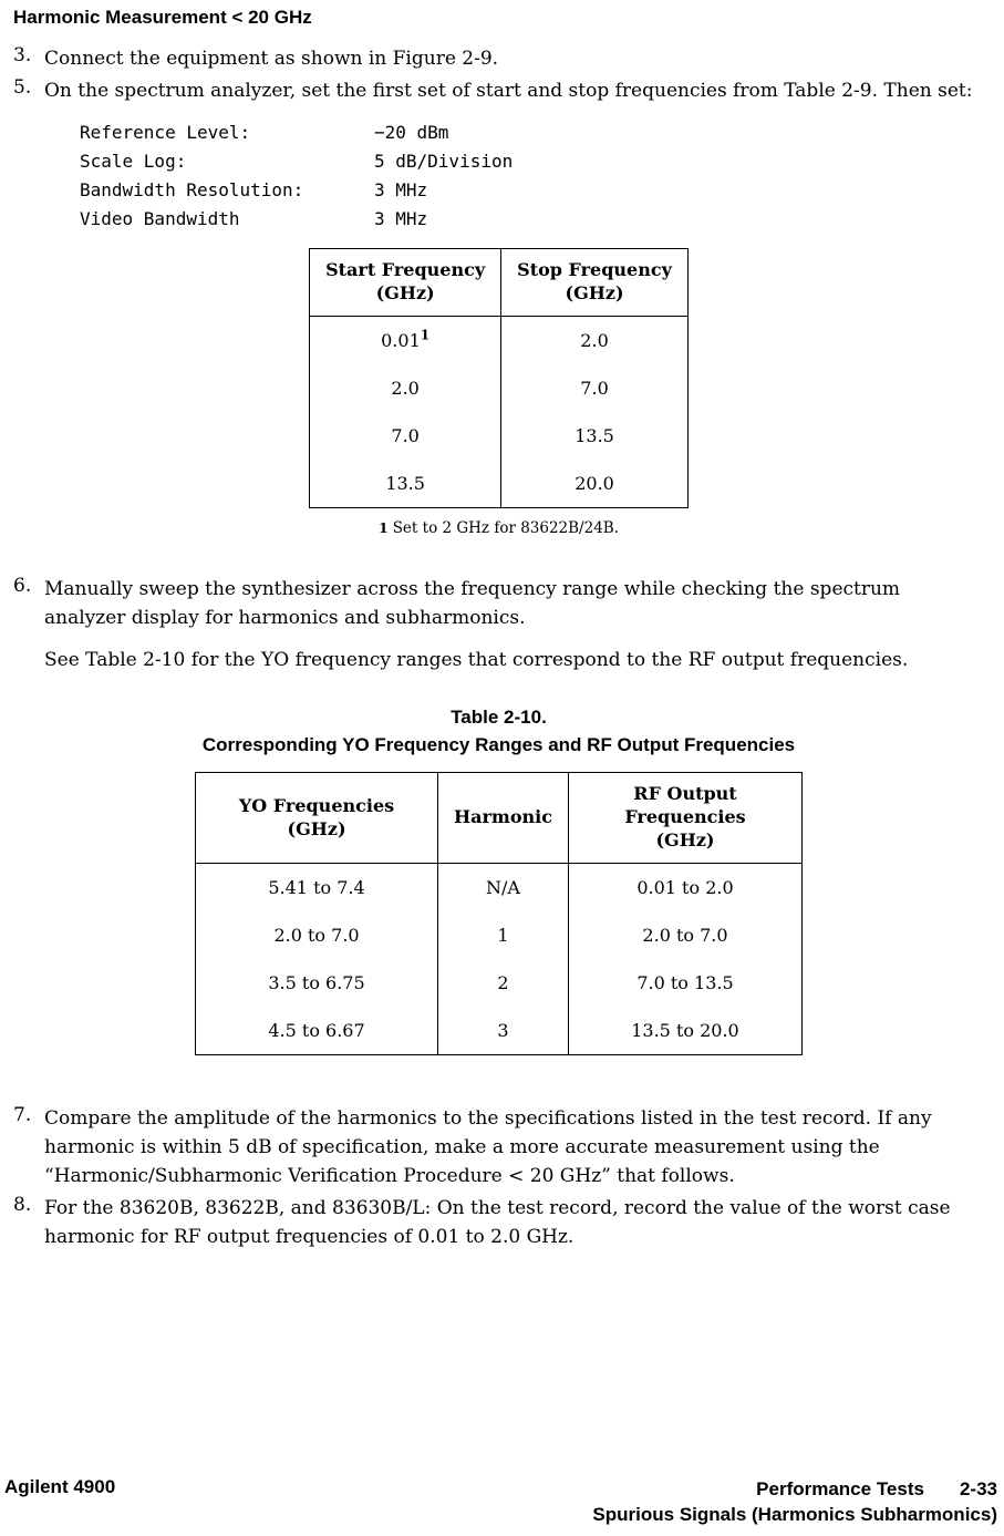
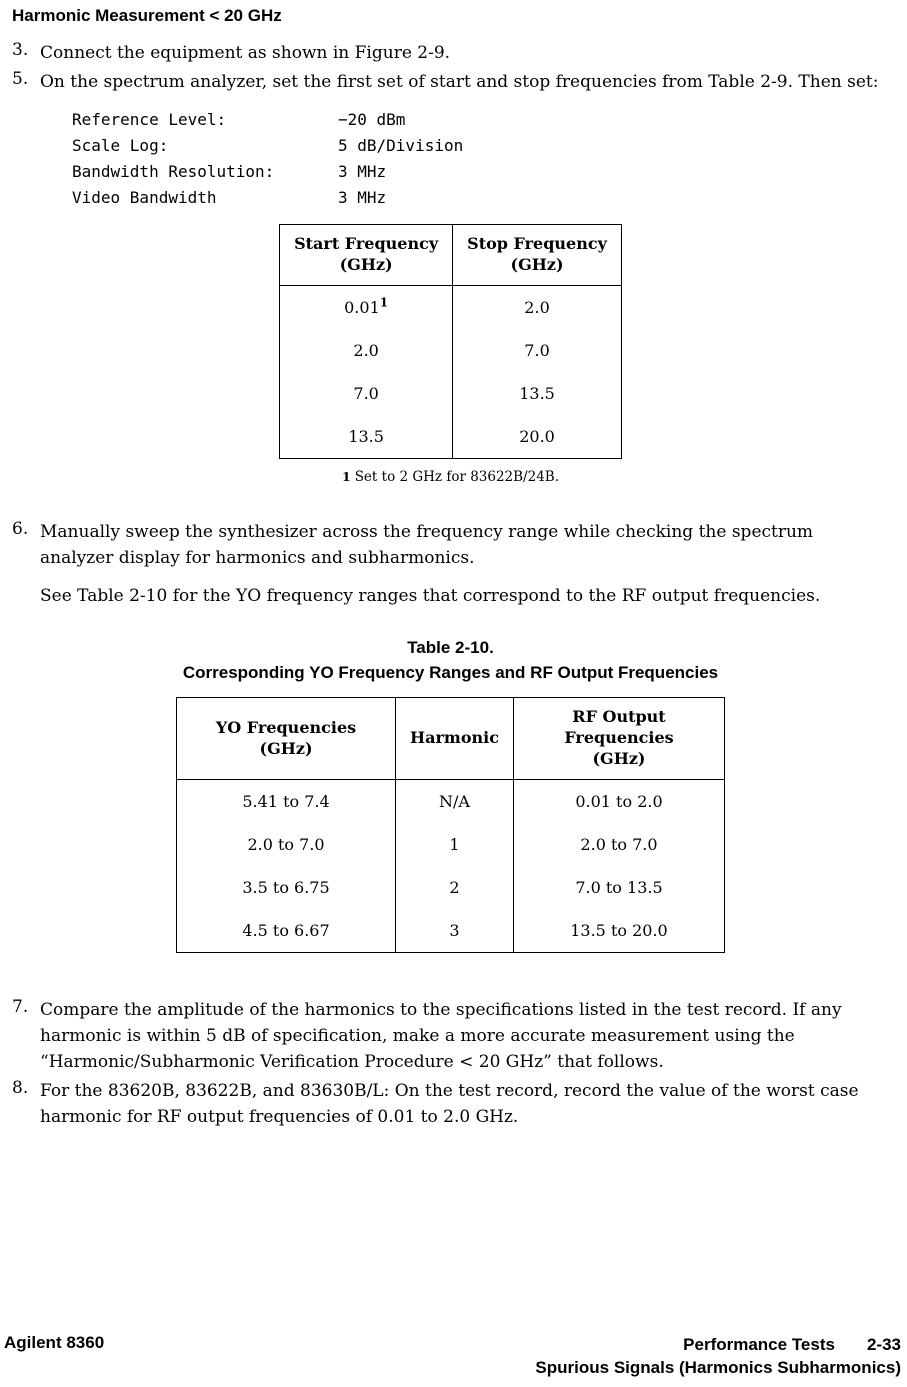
  Harmonic Measurement < 20 GHz
  3.
  Connect the equipment as shown in Figure 2-9.
  5.
  On the spectrum analyzer, set the first set of start and stop frequencies from Table 2-9. Then set:
  Reference Level:
  −20 dBm
  Scale Log:
  5 dB/Division
  Bandwidth Resolution:
  3 MHz
  Video Bandwidth
  3 MHz
  Start Frequency (GHz)	Stop Frequency (GHz)
  0.011	2.0
  2.0	7.0
  7.0	13.5
  13.5	20.0
  1 Set to 2 GHz for 83622B/24B.
  6.
  Manually sweep the synthesizer across the frequency range while checking the spectrum analyzer display for harmonics and subharmonics.
  See Table 2-10 for the YO frequency ranges that correspond to the RF output frequencies.
  Table 2-10.
  Corresponding YO Frequency Ranges and RF Output Frequencies
  YO Frequencies (GHz)	Harmonic	RF Output Frequencies (GHz)
  5.41 to 7.4	N/A	0.01 to 2.0
  2.0 to 7.0	1	2.0 to 7.0
  3.5 to 6.75	2	7.0 to 13.5
  4.5 to 6.67	3	13.5 to 20.0
  7.
  Compare the amplitude of the harmonics to the specifications listed in the test record. If any harmonic is within 5 dB of specification, make a more accurate measurement using the “Harmonic/Subharmonic Verification Procedure < 20 GHz” that follows.
  8.
  For the 83620B, 83622B, and 83630B/L: On the test record, record the value of the worst case harmonic for RF output frequencies of 0.01 to 2.0 GHz.
- Agilent 4900
+ Agilent 8360
  Performance Tests 2-33
  Spurious Signals (Harmonics Subharmonics)
